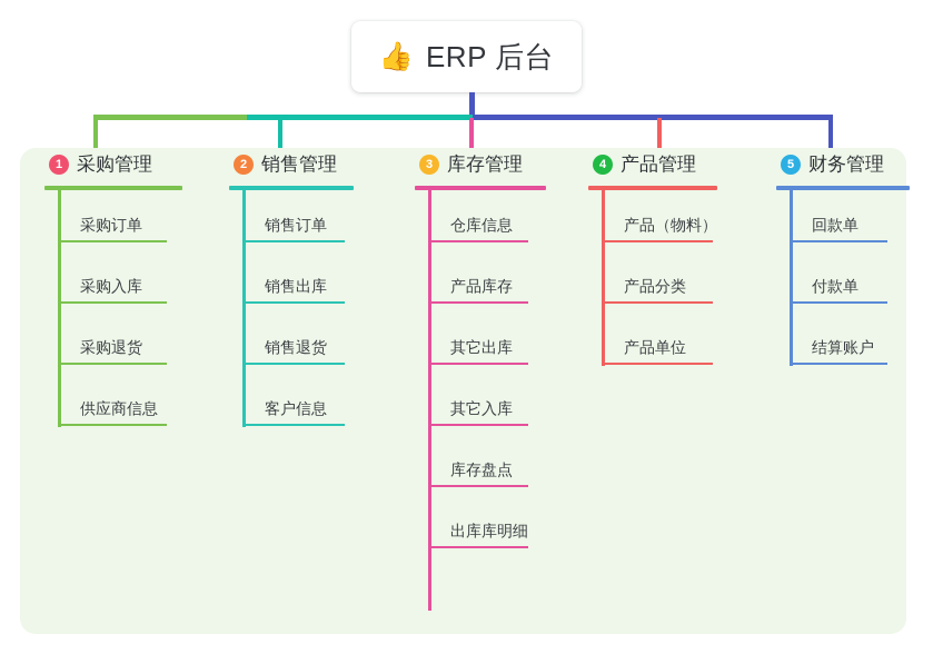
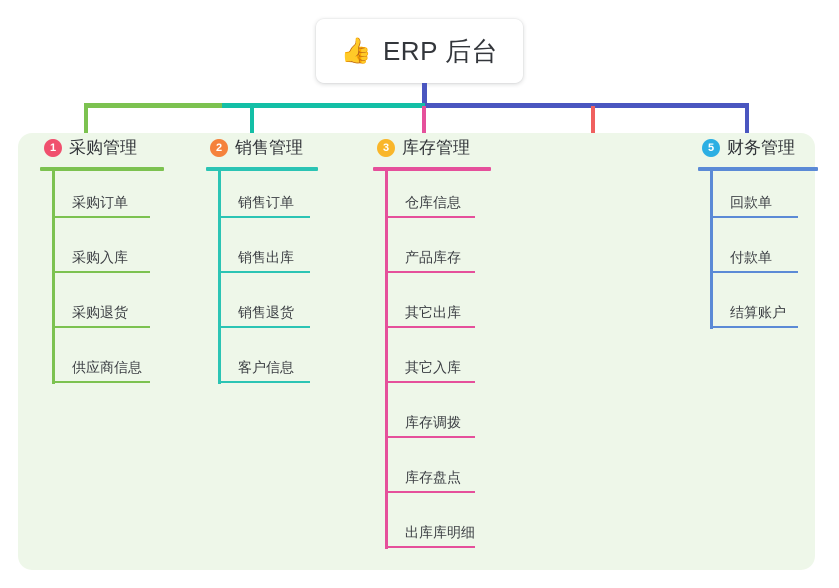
  👍
  ERP 后台
  1
  采购管理
  采购订单
  采购入库
  采购退货
  供应商信息
  2
  销售管理
  销售订单
  销售出库
  销售退货
  客户信息
  3
  库存管理
  仓库信息
  产品库存
  其它出库
  其它入库
+ 库存调拨
  库存盘点
  出库库明细
- 4
- 产品管理
- 产品（物料）
- 产品分类
- 产品单位
  5
  财务管理
  回款单
  付款单
  结算账户
